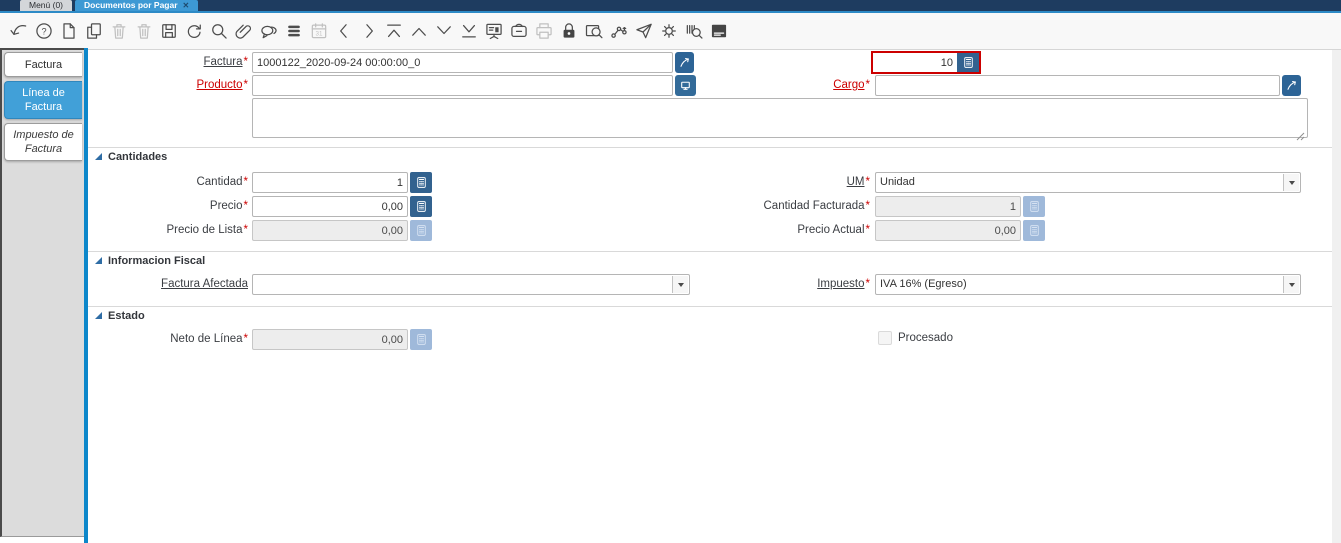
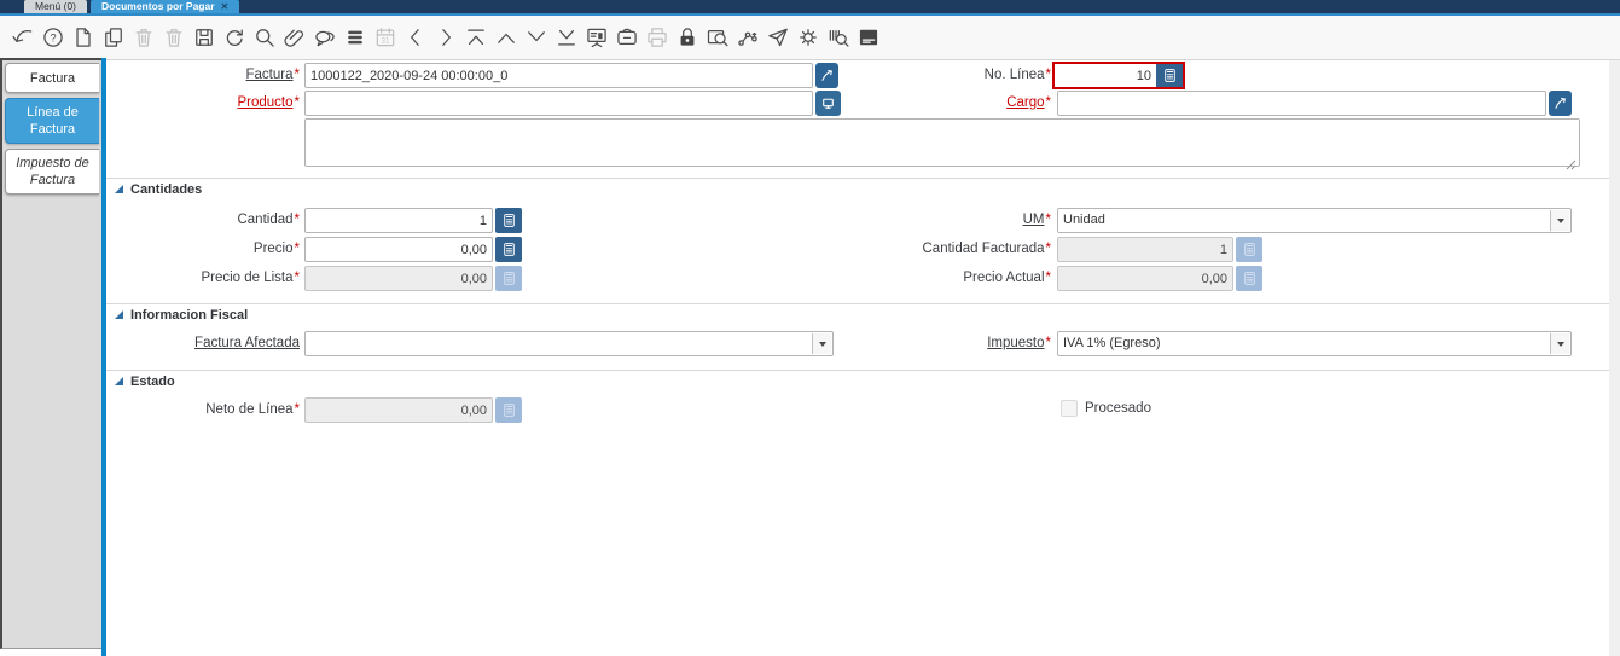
  Menú (0)
  Documentos por Pagar
  ✕
  Factura
  Línea de Factura
  Impuesto de Factura
  Factura*
  1000122_2020-09-24 00:00:00_0
+ No. Línea*
  10
  Producto*
  Cargo*
  Cantidades
  Cantidad*
  1
  UM*
  Unidad
  Precio*
  0,00
  Cantidad Facturada*
  1
  Precio de Lista*
  0,00
  Precio Actual*
  0,00
  Informacion Fiscal
  Factura Afectada
  Impuesto*
- IVA 16% (Egreso)
+ IVA 1% (Egreso)
  Estado
  Neto de Línea*
  0,00
  Procesado
